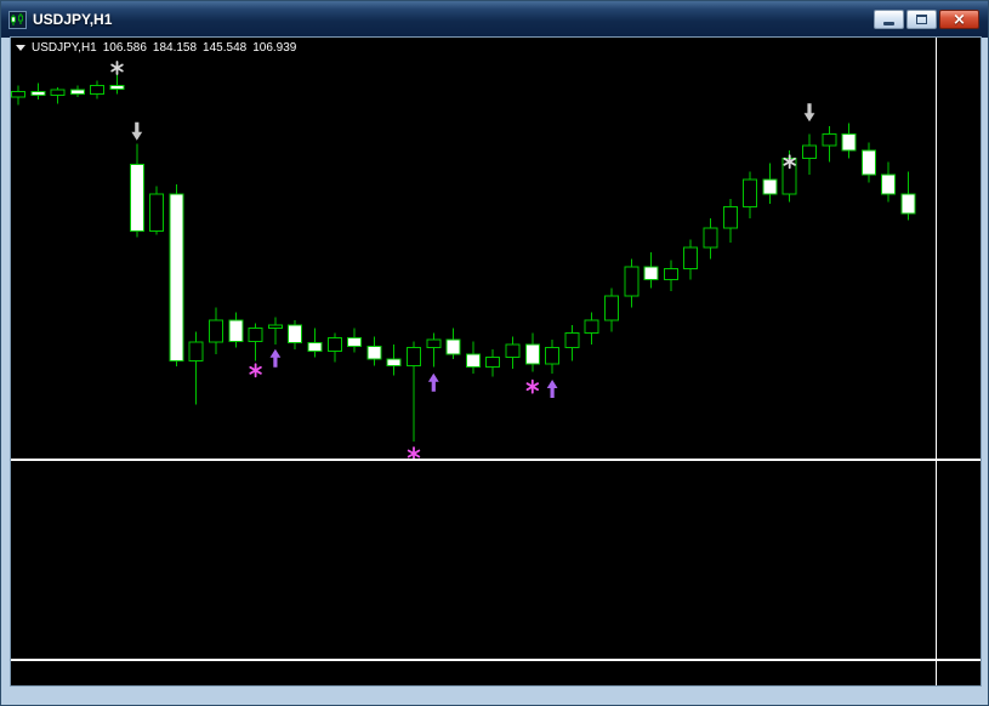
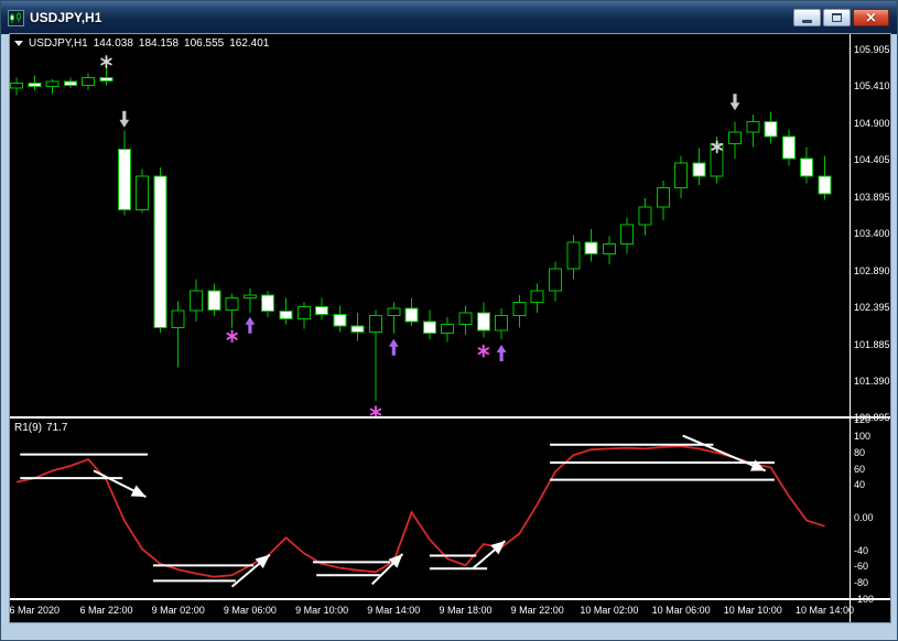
  USDJPY,H1
  ×
  USDJPY,H1
- 106.586
+ 144.038
  184.158
- 145.548
+ 106.555
- 106.939
+ 162.401
+ R1(9)
+ 71.7
+ 105.905
+ 105.410
+ 104.900
+ 104.405
+ 103.895
+ 103.400
+ 102.890
+ 102.395
+ 101.885
+ 101.390
+ 100.895
+ 120
+ 100
+ 80
+ 60
+ 40
+ 0.00
+ -40
+ -60
+ -80
+ -100
+ 6 Mar 2020
+ 6 Mar 22:00
+ 9 Mar 02:00
+ 9 Mar 06:00
+ 9 Mar 10:00
+ 9 Mar 14:00
+ 9 Mar 18:00
+ 9 Mar 22:00
+ 10 Mar 02:00
+ 10 Mar 06:00
+ 10 Mar 10:00
+ 10 Mar 14:00
